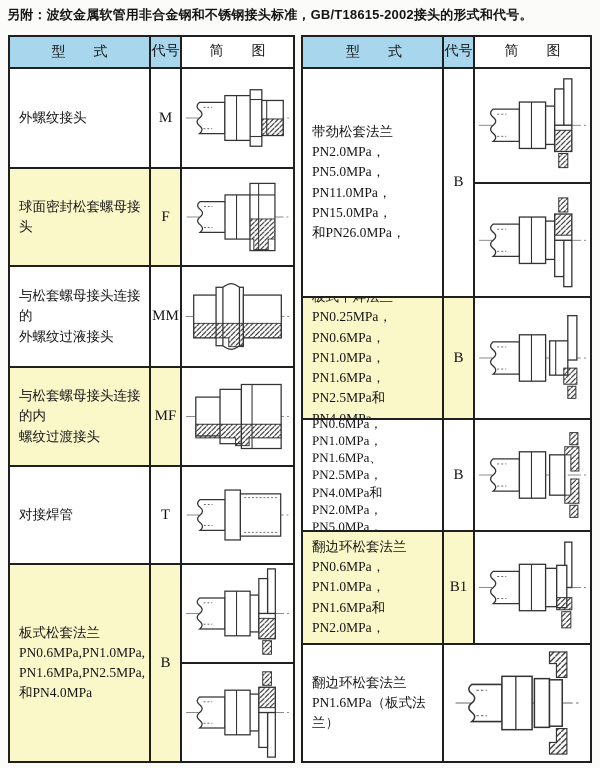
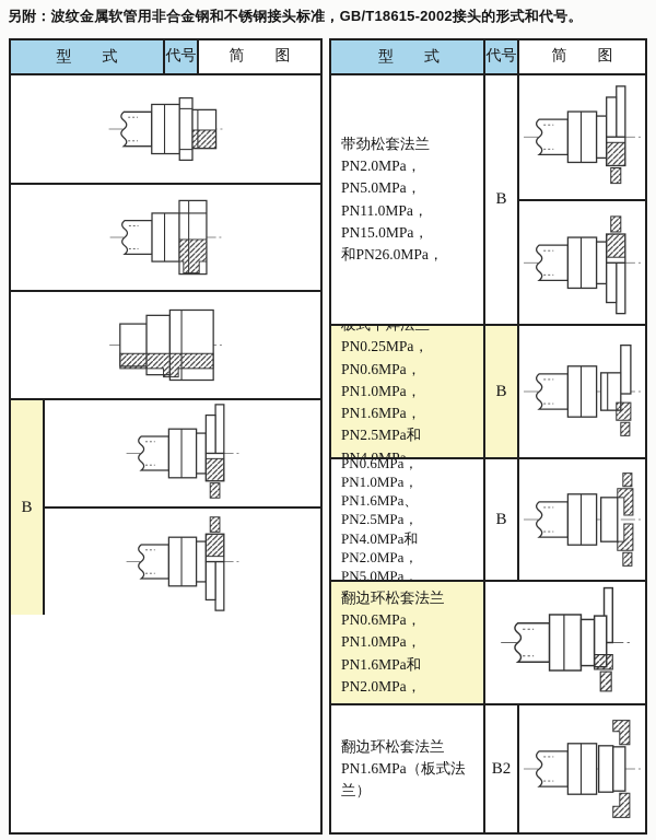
  另附：波纹金属软管用非合金钢和不锈钢接头标准，GB/T18615-2002接头的形式和代号。
  型 式
  代号
  简 图
- 外螺纹接头
- M
- 球面密封松套螺母接头
- F
- 与松套螺母接头连接的
- 外螺纹过液接头
- MM
- 与松套螺母接头连接的内
- 螺纹过渡接头
- MF
- 对接焊管
- T
- 板式松套法兰
- PN0.6MPa,PN1.0MPa,
- PN1.6MPa,PN2.5MPa,
- 和PN4.0MPa
  B
  型 式
  代号
  简 图
  带劲松套法兰
  PN2.0MPa，PN5.0MPa，
  PN11.0MPa，PN15.0MPa，
  和PN26.0MPa，
  B
  PN0.25MPa，PN0.6MPa，
  PN1.0MPa，PN1.6MPa，
  B
  PN1.0MPa，PN1.6MPa、
  PN2.5MPa，PN4.0MPa和
  PN2.0MPa，PN5.0MPa，
  B
  翻边环松套法兰
  PN0.6MPa，PN1.0MPa，
  PN1.6MPa和PN2.0MPa，
- B1
  翻边环松套法兰
  PN1.6MPa（板式法兰）
+ B2
